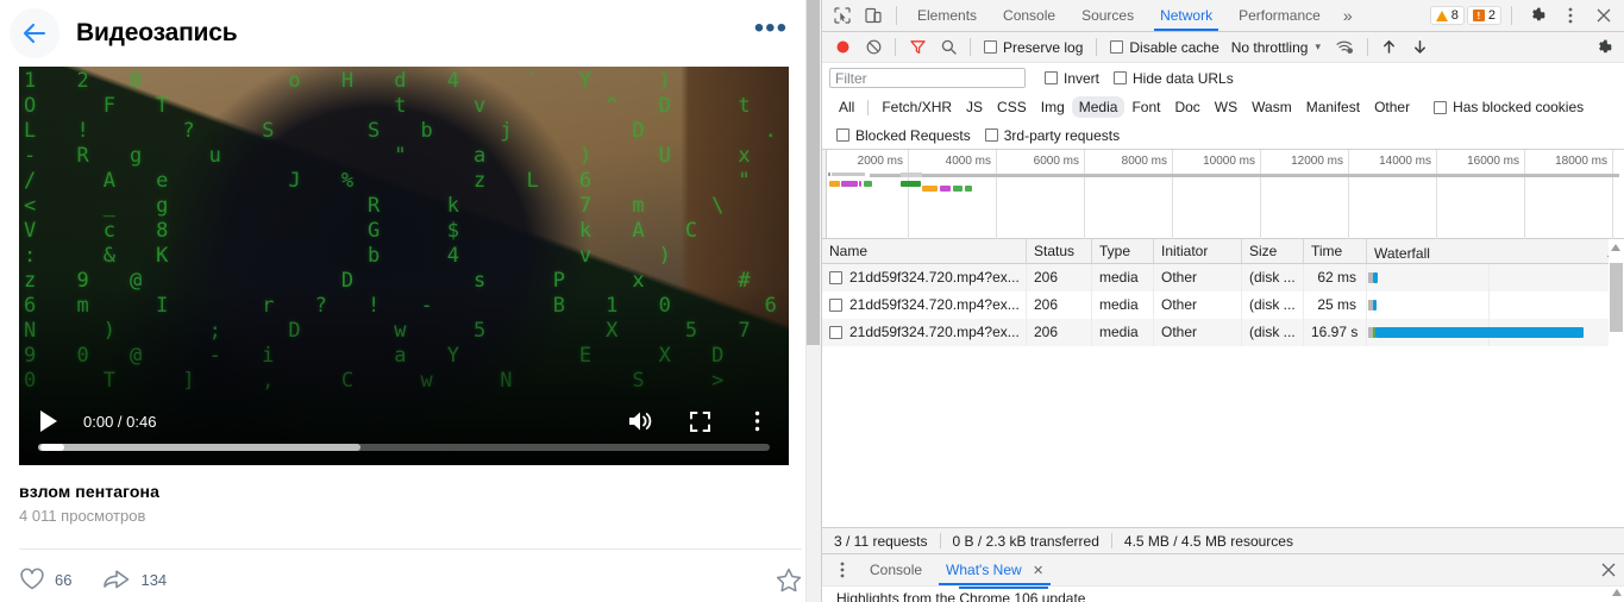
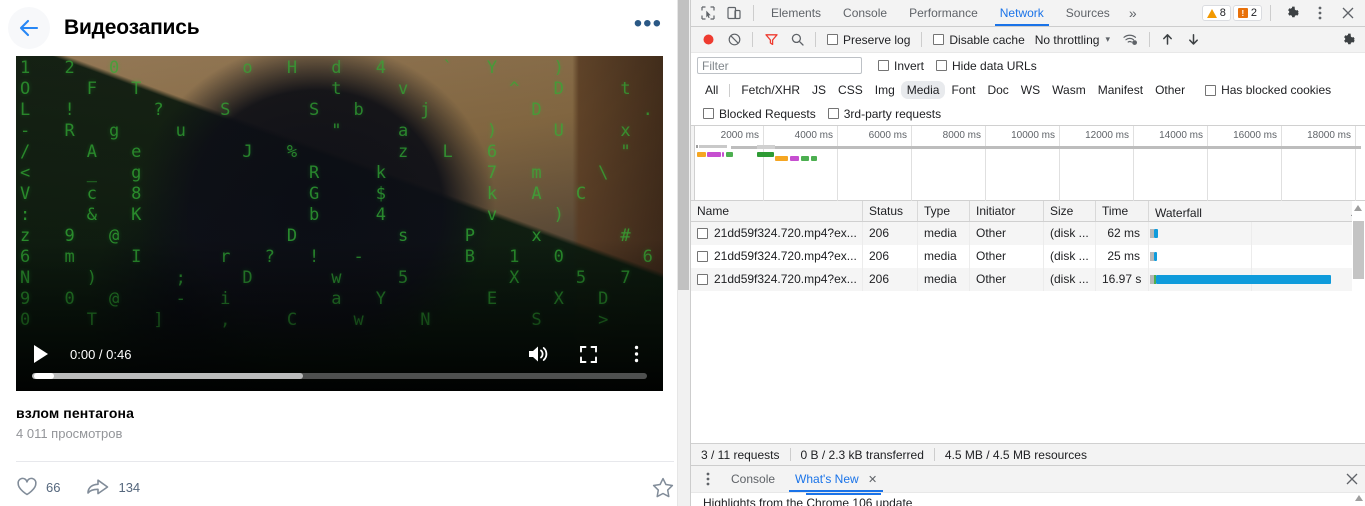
  Видеозапись
  •••
  0:00 / 0:46
  взлом пентагона
  4 011 просмотров
  66
  134
  Elements
  Console
- Sources
+ Performance
  Network
- Performance
+ Sources
  »
  8
  !
  2
  Preserve log
  Disable cache
  No throttling
  ▾
  Filter
  Invert
  Hide data URLs
  All
  Fetch/XHR
  JS
  CSS
  Img
  Media
  Font
  Doc
  WS
  Wasm
  Manifest
  Other
  Has blocked cookies
  Blocked Requests
  3rd-party requests
  2000 ms
  4000 ms
  6000 ms
  8000 ms
  10000 ms
  12000 ms
  14000 ms
  16000 ms
  18000 ms
  Name
  Status
  Type
  Initiator
  Size
  Time
  Waterfall
  21dd59f324.720.mp4?ex...
  206
  media
  Other
  (disk ...
  62 ms
  21dd59f324.720.mp4?ex...
  206
  media
  Other
  (disk ...
  25 ms
  21dd59f324.720.mp4?ex...
  206
  media
  Other
  (disk ...
  16.97 s
  3 / 11 requests
  0 B / 2.3 kB transferred
  4.5 MB / 4.5 MB resources
  Console
  What's New ✕
  Highlights from the Chrome 106 update
